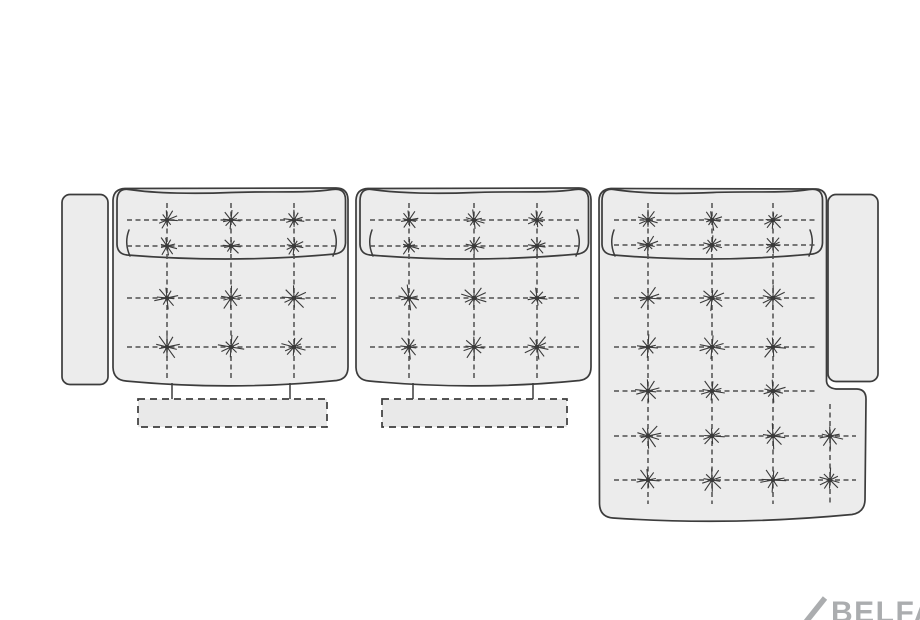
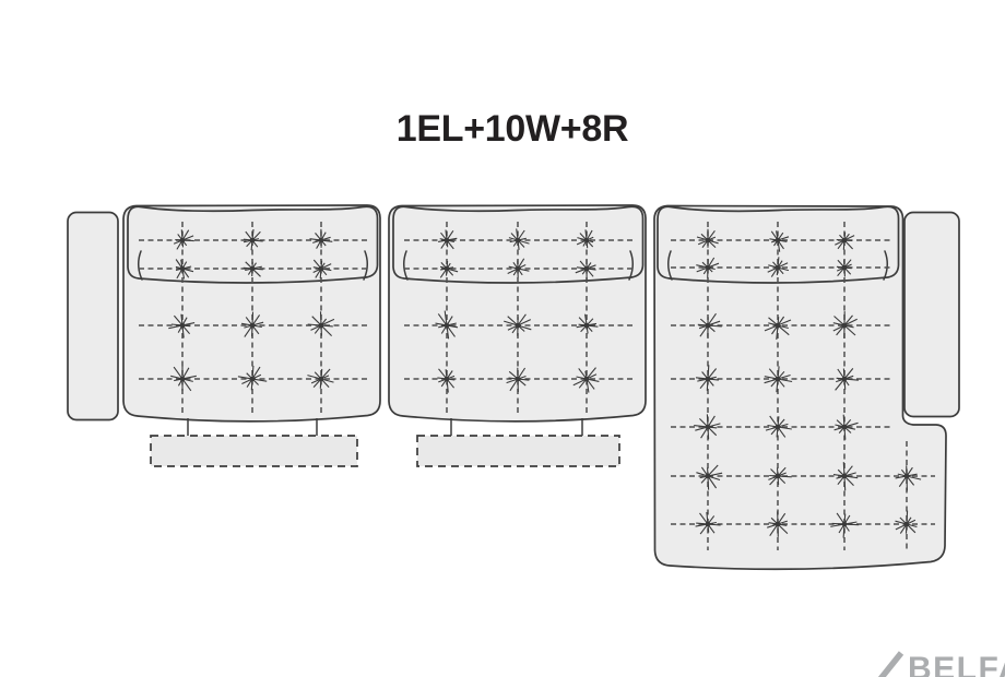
+ 1EL+10W+8R
  BELF
